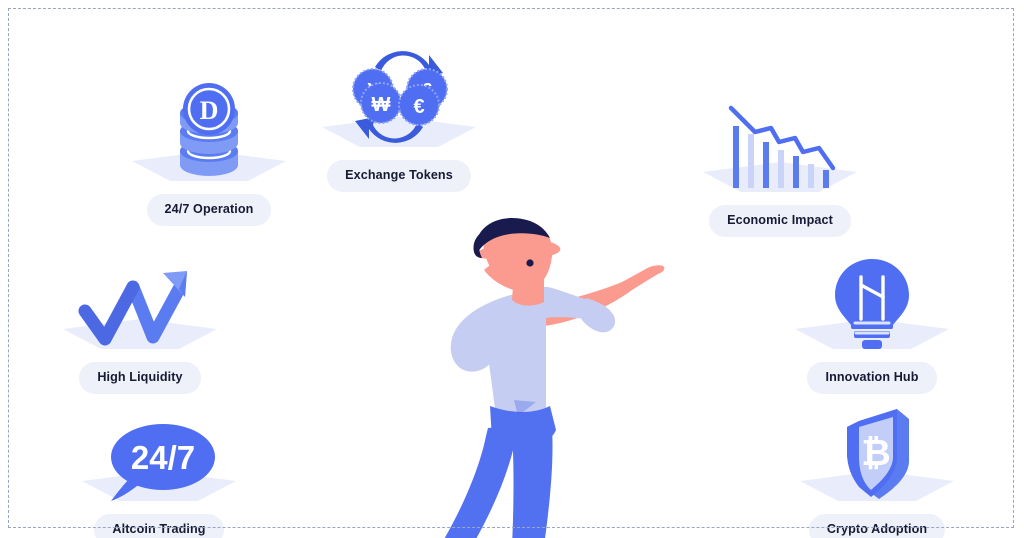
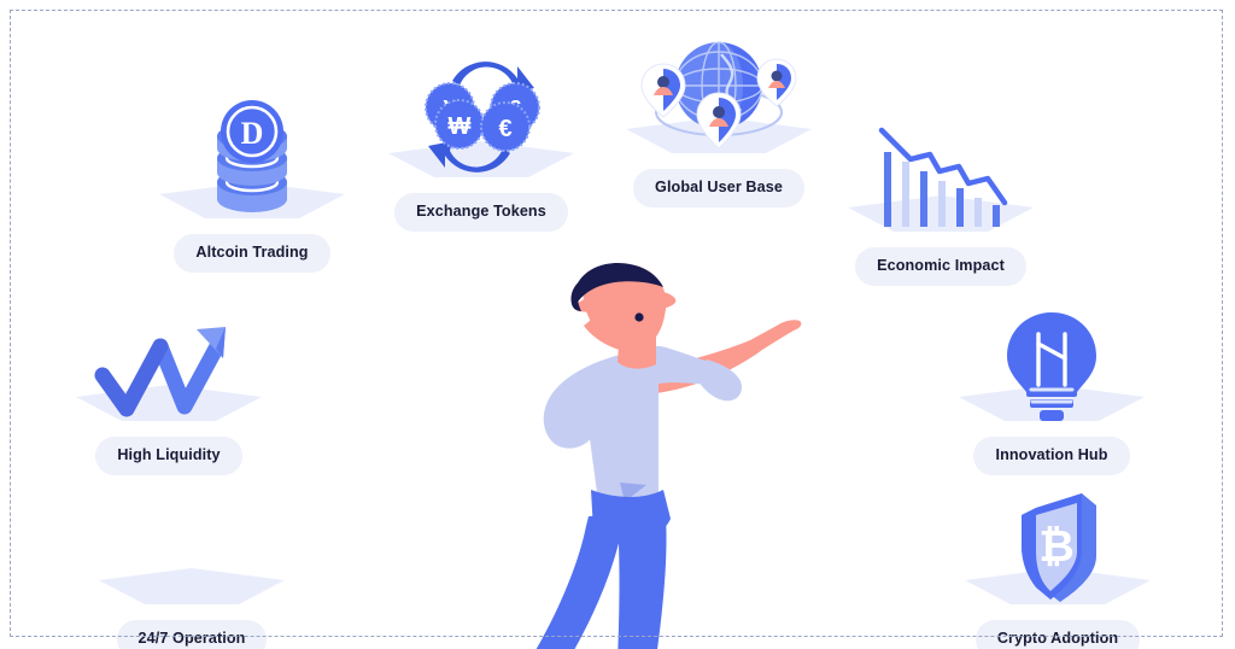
  D
- 24/7 Operation
+ Altcoin Trading
  ₩
  €
  Exchange Tokens
+ Global User Base
  Economic Impact
  High Liquidity
  Innovation Hub
- 24/7
- Altcoin Trading
+ 24/7 Operation
  ₿
  Crypto Adoption
